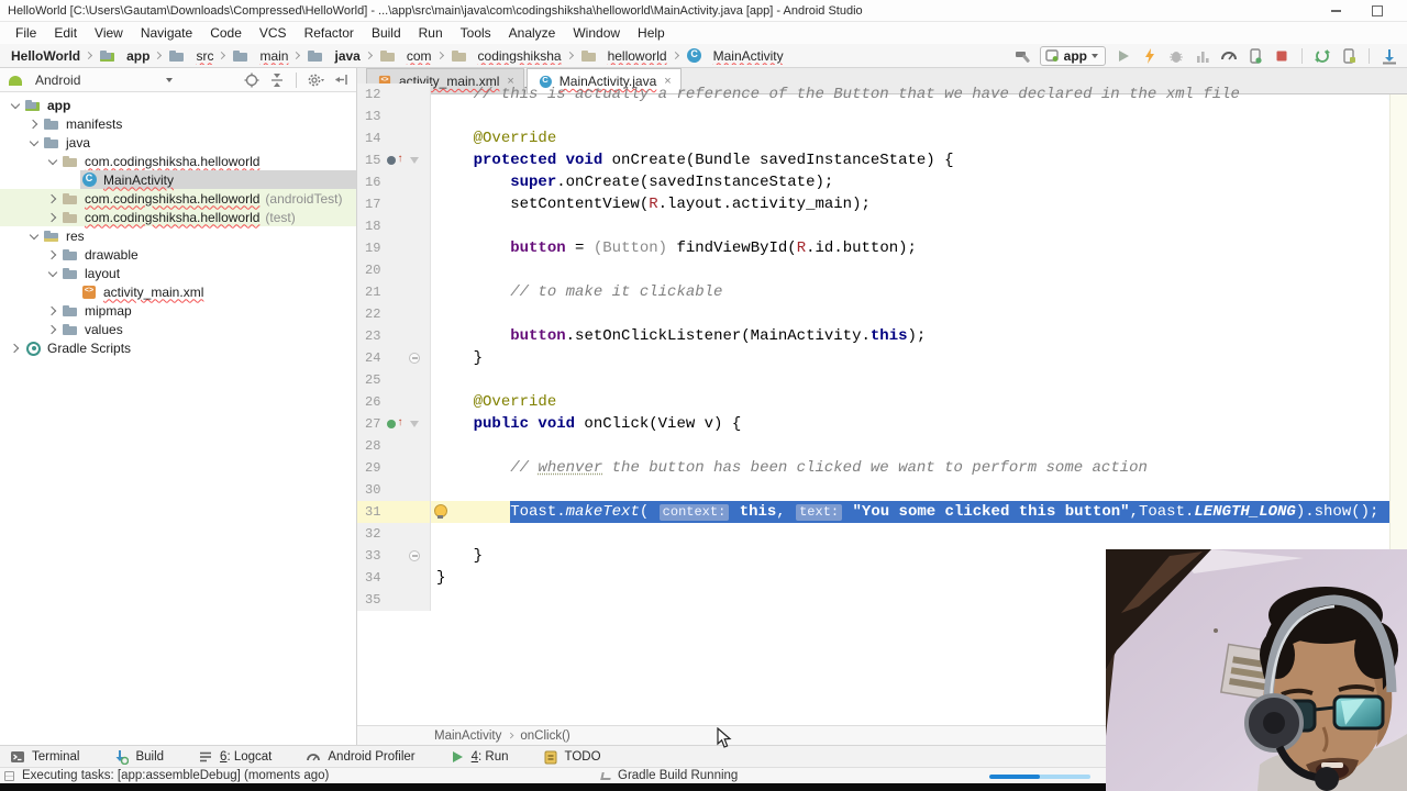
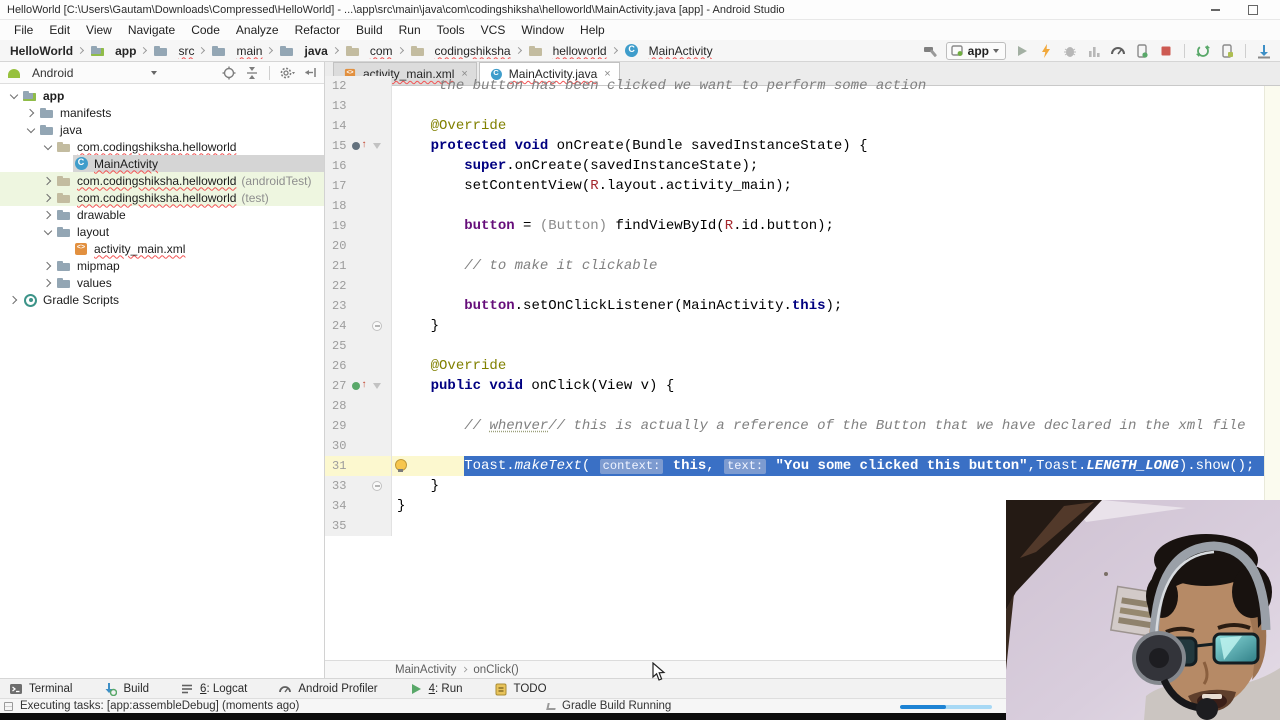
  HelloWorld [C:\Users\Gautam\Downloads\Compressed\HelloWorld] - ...\app\src\main\java\com\codingshiksha\helloworld\MainActivity.java [app] - Android Studio
  File
  Edit
  View
  Navigate
  Code
- VCS
+ Analyze
  Refactor
  Build
  Run
  Tools
- Analyze
+ VCS
  Window
  Help
  HelloWorld
  app
  src
  main
  java
  com
  codingshiksha
  helloworld
  MainActivity
  app
  Android
  app
  manifests
  java
  com.codingshiksha.helloworld
  MainActivity
  com.codingshiksha.helloworld
  (androidTest)
  com.codingshiksha.helloworld
  (test)
- res
  drawable
  layout
  activity_main.xml
  mipmap
  values
  Gradle Scripts
  activity_main.xml
  ×
  MainActivity.java
  ×
  12
- // this is actually a reference of the Button that we have declared in the xml file
+ the button has been clicked we want to perform some action
  13
  14
  @Override
  15
  protected void
  onCreate(Bundle savedInstanceState) {
  16
  super
  .onCreate(savedInstanceState);
  17
  setContentView(
  R
  .layout.activity_main);
  18
  19
  button
  =
  (Button)
  findViewById(
  R
  .id.button);
  20
  21
  // to make it clickable
  22
  23
  button
  .setOnClickListener(MainActivity.
  this
  );
  24
  }
  25
  26
  @Override
  27
  public void
  onClick(View v) {
  28
  29
  //
  whenver
- the button has been clicked we want to perform some action
+ // this is actually a reference of the Button that we have declared in the xml file
  30
  31
  Toast.
  makeText
  (
  context:
  this
  ,
  text:
  "You some clicked this button"
  ,Toast.
  LENGTH_LONG
  ).show();
- 32
  33
  }
  34
  }
  35
  MainActivity
  onClick()
  Terminal
  Build
  6: Logcat
  Android Profiler
  4: Run
  TODO
  Executing tasks: [app:assembleDebug] (moments ago)
  Gradle Build Running
